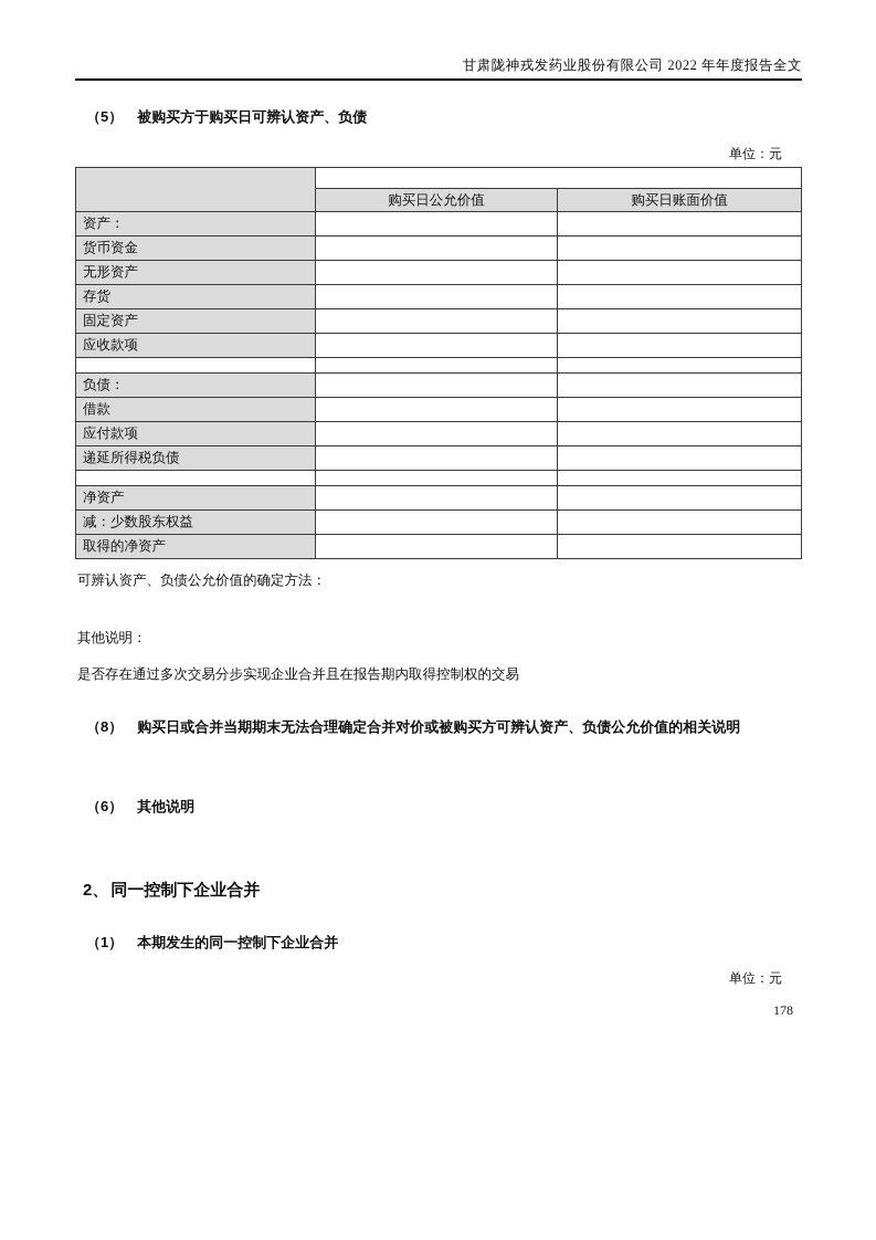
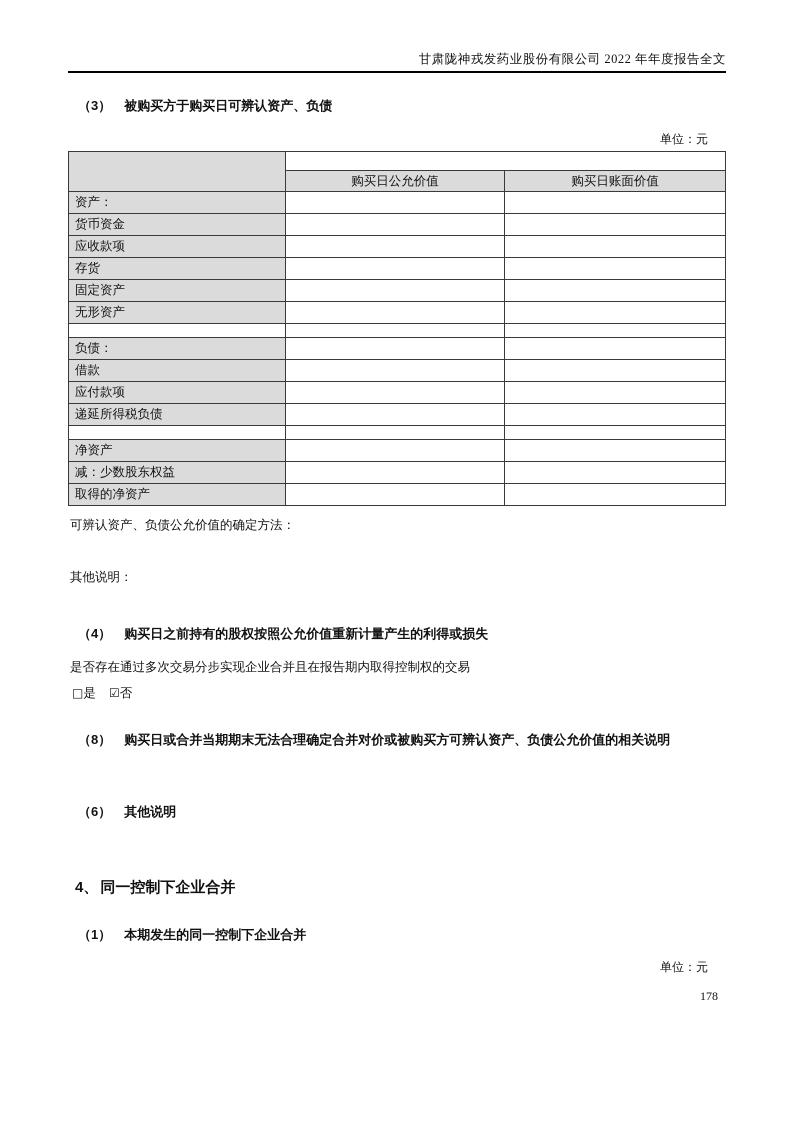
  甘肃陇神戎发药业股份有限公司 2022 年年度报告全文
- （5） 被购买方于购买日可辨认资产、负债
+ （3） 被购买方于购买日可辨认资产、负债
  单位：元
  购买日公允价值	购买日账面价值
  资产：
  货币资金
- 无形资产
+ 应收款项
  存货
  固定资产
- 应收款项
+ 无形资产
  负债：
  借款
  应付款项
  递延所得税负债
  净资产
  减：少数股东权益
  取得的净资产
  可辨认资产、负债公允价值的确定方法：
  其他说明：
+ （4） 购买日之前持有的股权按照公允价值重新计量产生的利得或损失
  是否存在通过多次交易分步实现企业合并且在报告期内取得控制权的交易
+ □是 ☑否
  （8） 购买日或合并当期期末无法合理确定合并对价或被购买方可辨认资产、负债公允价值的相关说明
  （6） 其他说明
- 2、同一控制下企业合并
+ 4、同一控制下企业合并
  （1） 本期发生的同一控制下企业合并
  单位：元
  178
